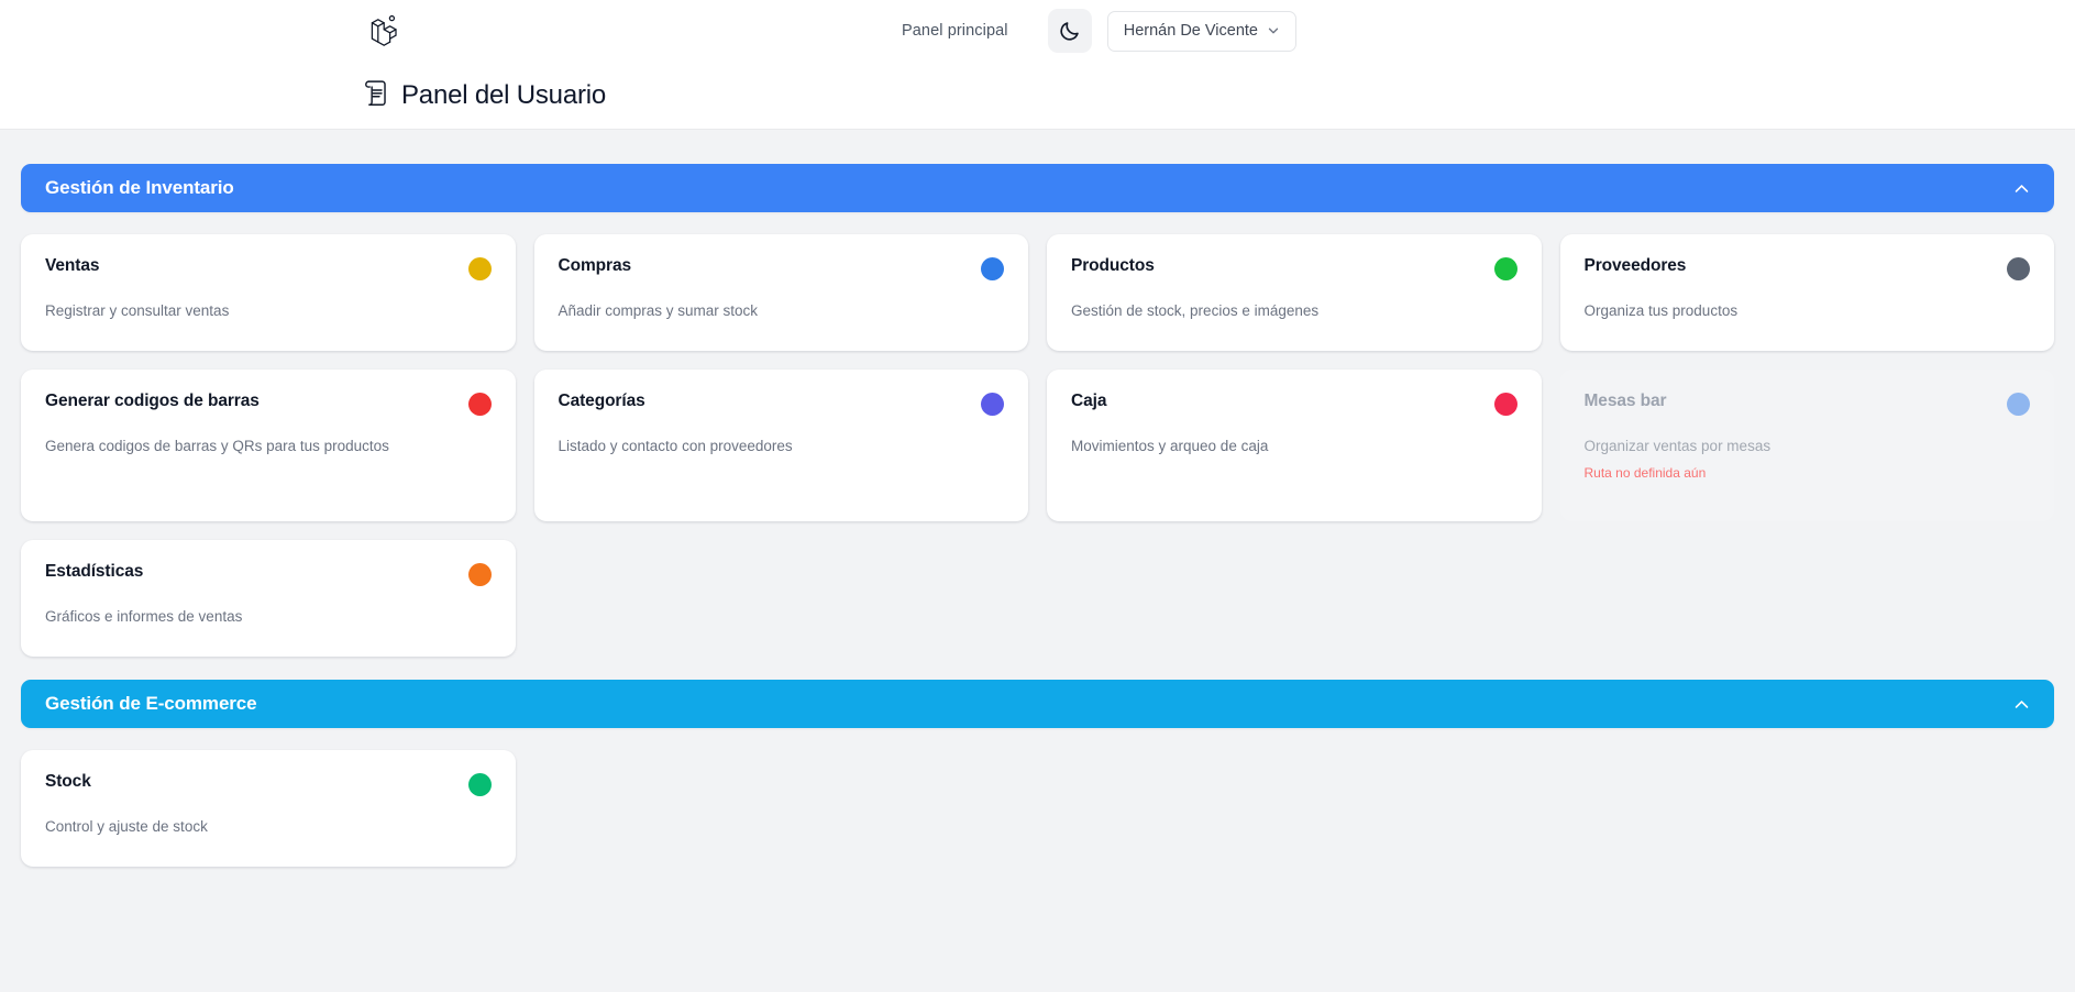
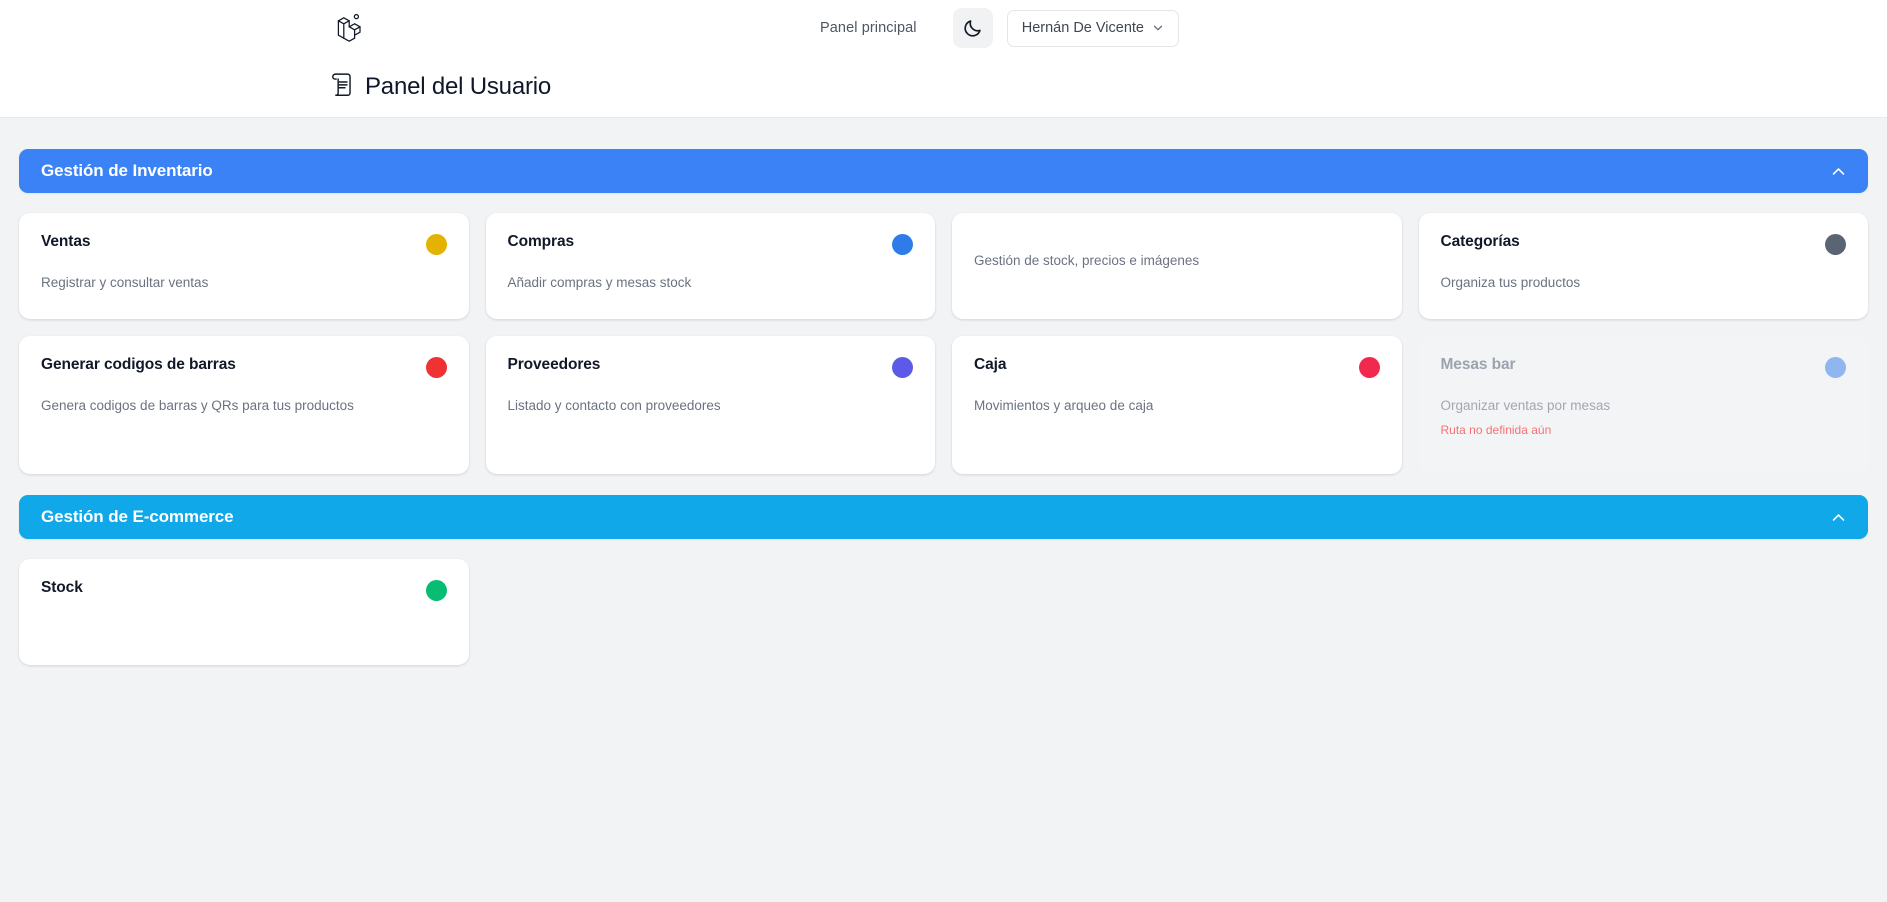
  Panel principal
  Hernán De Vicente
  Panel del Usuario
  Gestión de Inventario
  Ventas
  Registrar y consultar ventas
  Compras
- Añadir compras y sumar stock
+ Añadir compras y mesas stock
- Productos
  Gestión de stock, precios e imágenes
- Proveedores
+ Categorías
  Organiza tus productos
  Generar codigos de barras
  Genera codigos de barras y QRs para tus productos
- Categorías
+ Proveedores
  Listado y contacto con proveedores
  Caja
  Movimientos y arqueo de caja
  Mesas bar
  Organizar ventas por mesas
  Ruta no definida aún
- Estadísticas
- Gráficos e informes de ventas
  Gestión de E-commerce
  Stock
- Control y ajuste de stock
